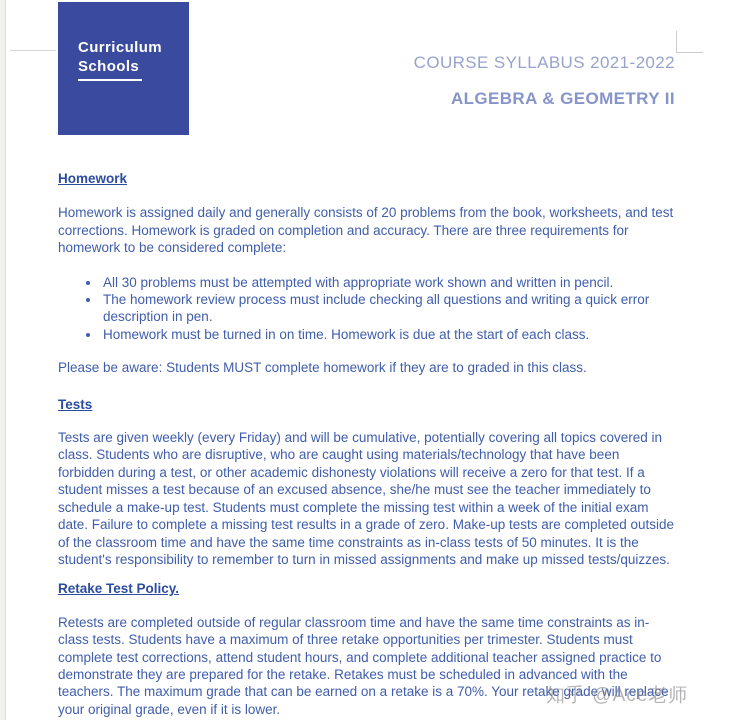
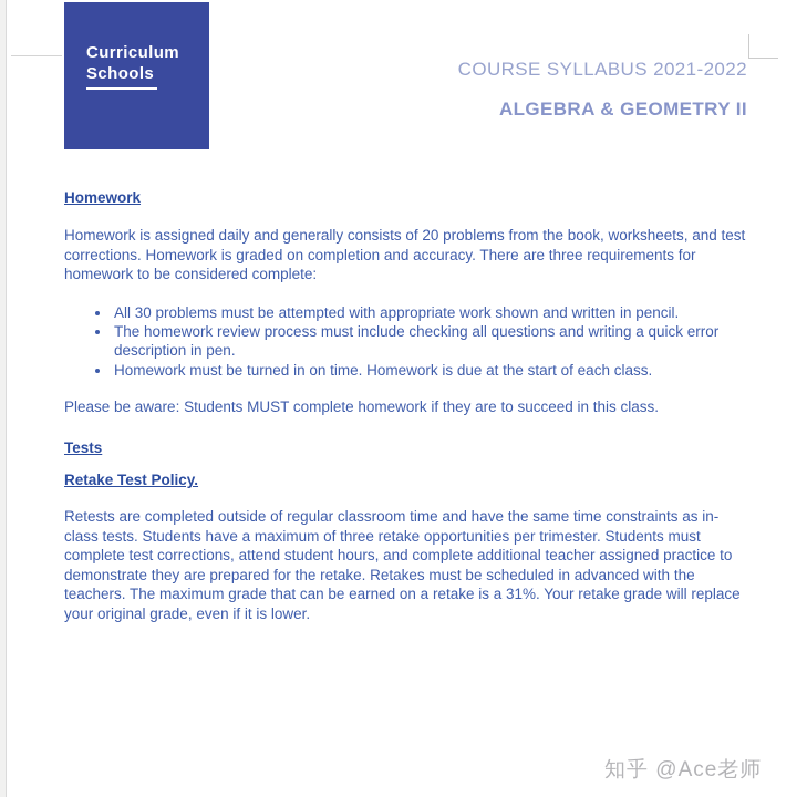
  Curriculum
  Schools
  COURSE SYLLABUS 2021-2022
  ALGEBRA & GEOMETRY II
  Homework
  Homework is assigned daily and generally consists of 20 problems from the book, worksheets, and test corrections. Homework is graded on completion and accuracy. There are three requirements for homework to be considered complete:
  All 30 problems must be attempted with appropriate work shown and written in pencil.
  The homework review process must include checking all questions and writing a quick error description in pen.
  Homework must be turned in on time. Homework is due at the start of each class.
- Please be aware: Students MUST complete homework if they are to graded in this class.
+ Please be aware: Students MUST complete homework if they are to succeed in this class.
  Tests
- Tests are given weekly (every Friday) and will be cumulative, potentially covering all topics covered in class. Students who are disruptive, who are caught using materials/technology that have been forbidden during a test, or other academic dishonesty violations will receive a zero for that test. If a student misses a test because of an excused absence, she/he must see the teacher immediately to schedule a make-up test. Students must complete the missing test within a week of the initial exam date. Failure to complete a missing test results in a grade of zero. Make-up tests are completed outside of the classroom time and have the same time constraints as in-class tests of 50 minutes. It is the student's responsibility to remember to turn in missed assignments and make up missed tests/quizzes.
  Retake Test Policy.
- Retests are completed outside of regular classroom time and have the same time constraints as in-class tests. Students have a maximum of three retake opportunities per trimester. Students must complete test corrections, attend student hours, and complete additional teacher assigned practice to demonstrate they are prepared for the retake. Retakes must be scheduled in advanced with the teachers. The maximum grade that can be earned on a retake is a 70%. Your retake grade will replace your original grade, even if it is lower.
+ Retests are completed outside of regular classroom time and have the same time constraints as in-class tests. Students have a maximum of three retake opportunities per trimester. Students must complete test corrections, attend student hours, and complete additional teacher assigned practice to demonstrate they are prepared for the retake. Retakes must be scheduled in advanced with the teachers. The maximum grade that can be earned on a retake is a 31%. Your retake grade will replace your original grade, even if it is lower.
  知乎 @Ace老师
